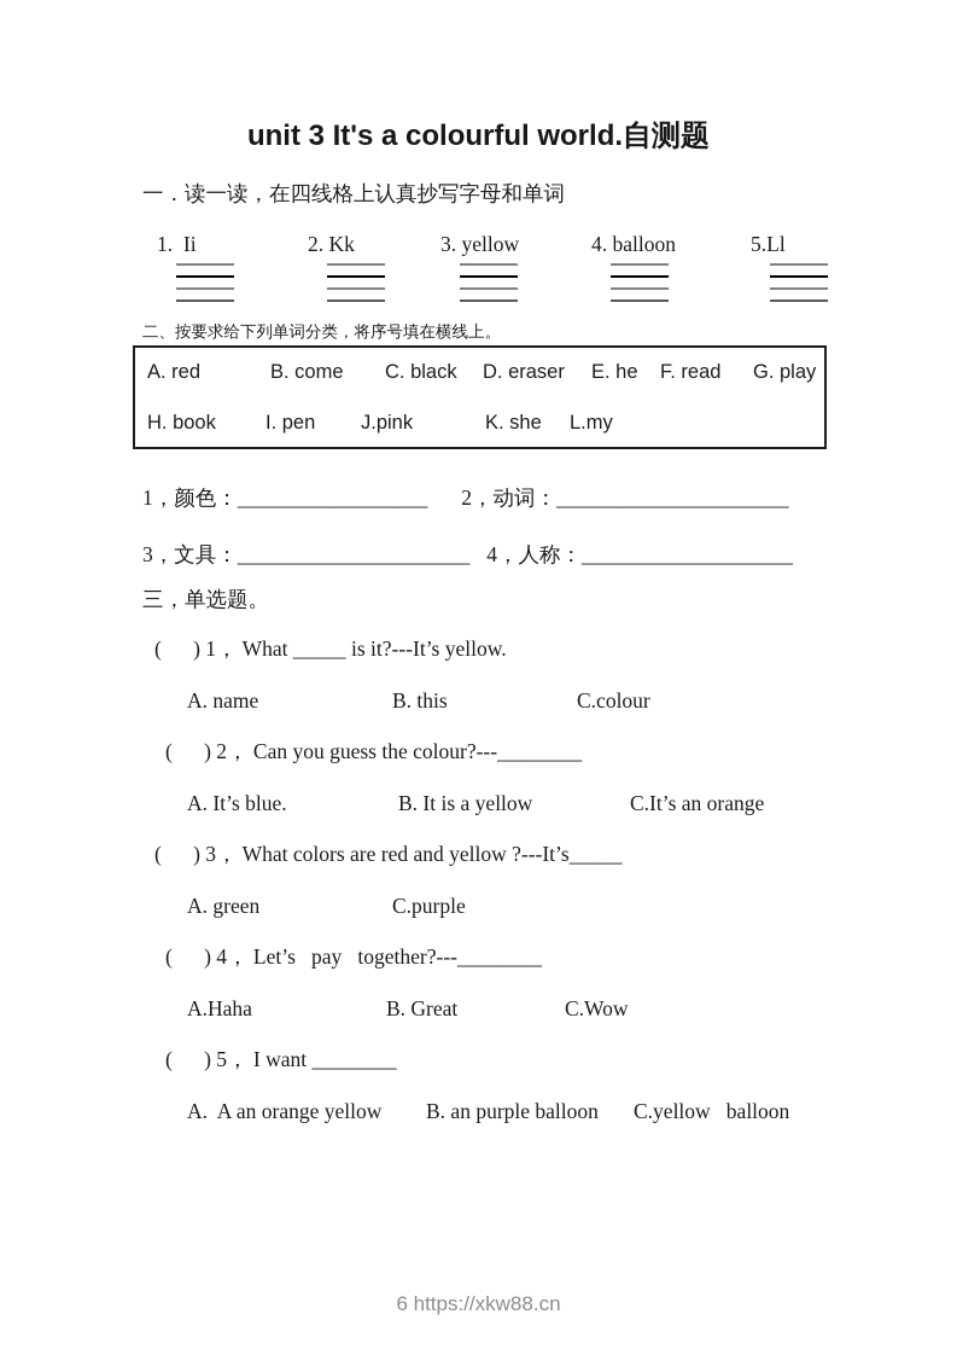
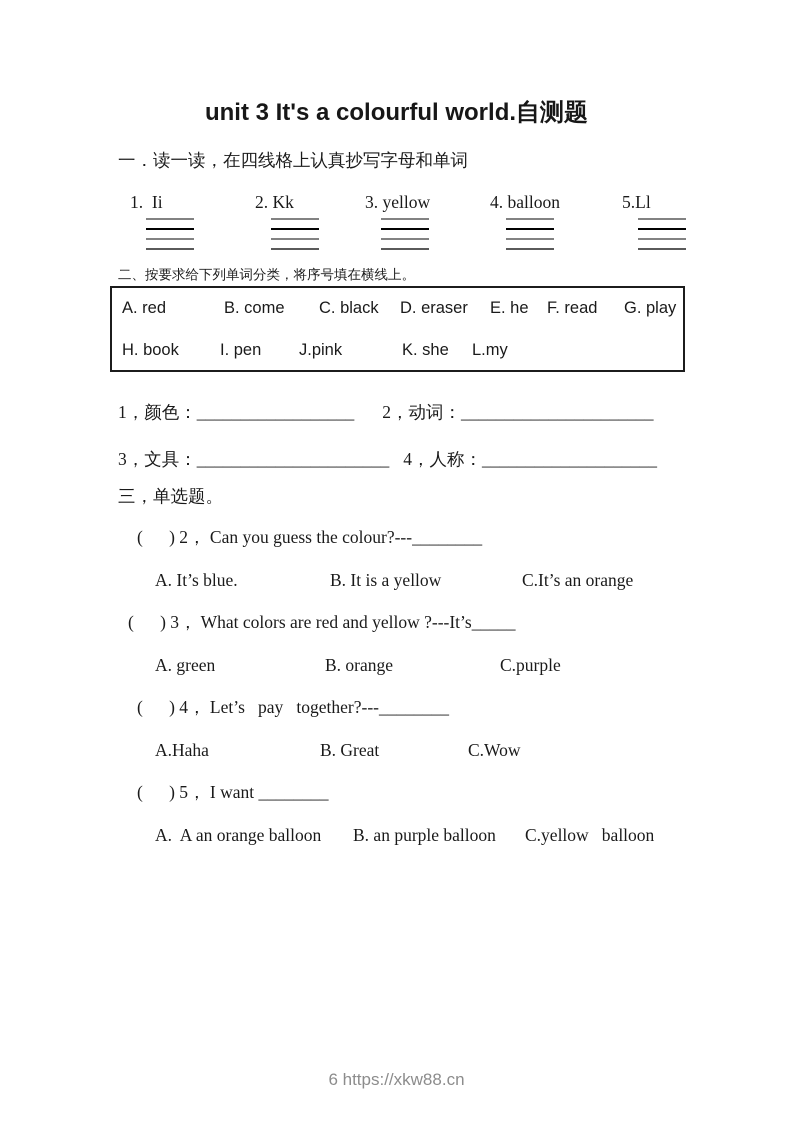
  unit 3 It's a colourful world.自测题
  一．读一读，在四线格上认真抄写字母和单词
  1. Ii
  2. Kk
  3. yellow
  4. balloon
  5.Ll
  二、按要求给下列单词分类，将序号填在横线上。
  A. red
  B. come
  C. black
  D. eraser
  E. he
  F. read
  G. play
  H. book
  I. pen
  J.pink
  K. she
  L.my
  1，颜色：__________________ 2，动词：______________________
  3，文具：______________________ 4，人称：____________________
  三，单选题。
- ( ) 1， What _____ is it?---It’s yellow.
- A. name
- B. this
- C.colour
  ( ) 2， Can you guess the colour?---________
  A. It’s blue.
  B. It is a yellow
  C.It’s an orange
  ( ) 3， What colors are red and yellow ?---It’s_____
  A. green
+ B. orange
  C.purple
  ( ) 4， Let’s pay together?---________
  A.Haha
  B. Great
  C.Wow
  ( ) 5， I want ________
- A. A an orange yellow
+ A. A an orange balloon
  B. an purple balloon
  C.yellow balloon
  6 https://xkw88.cn
